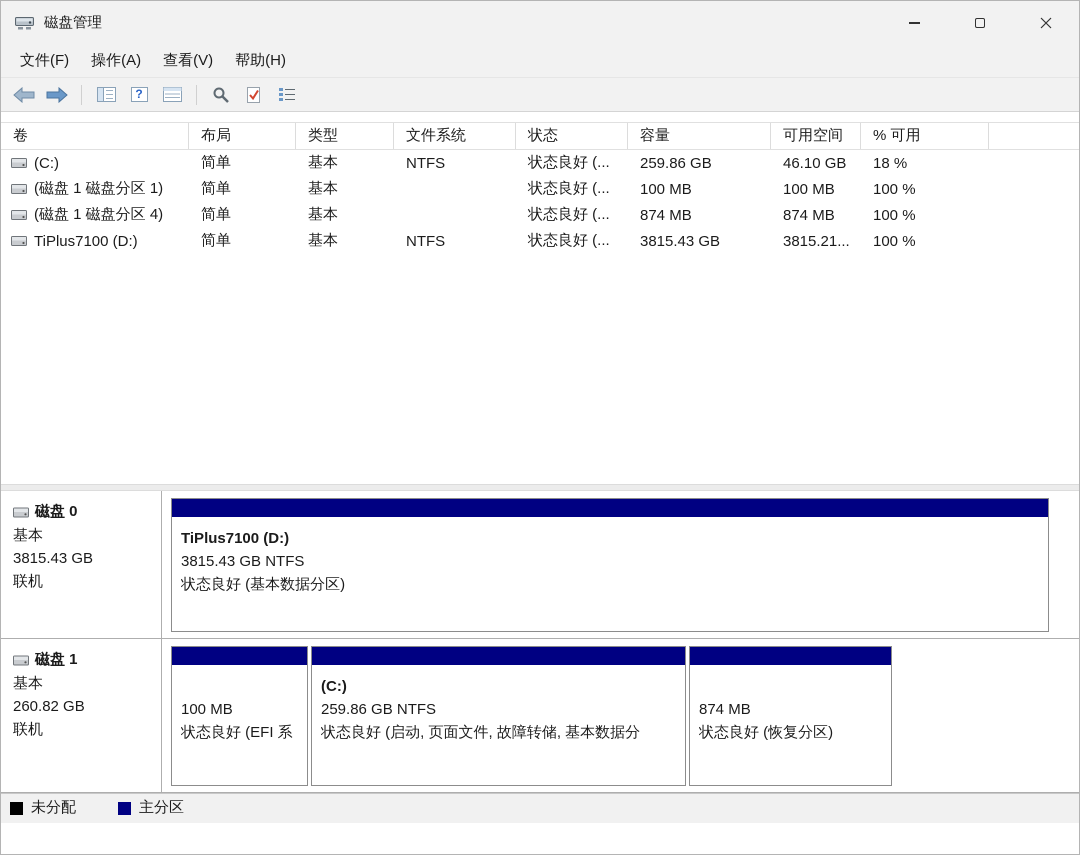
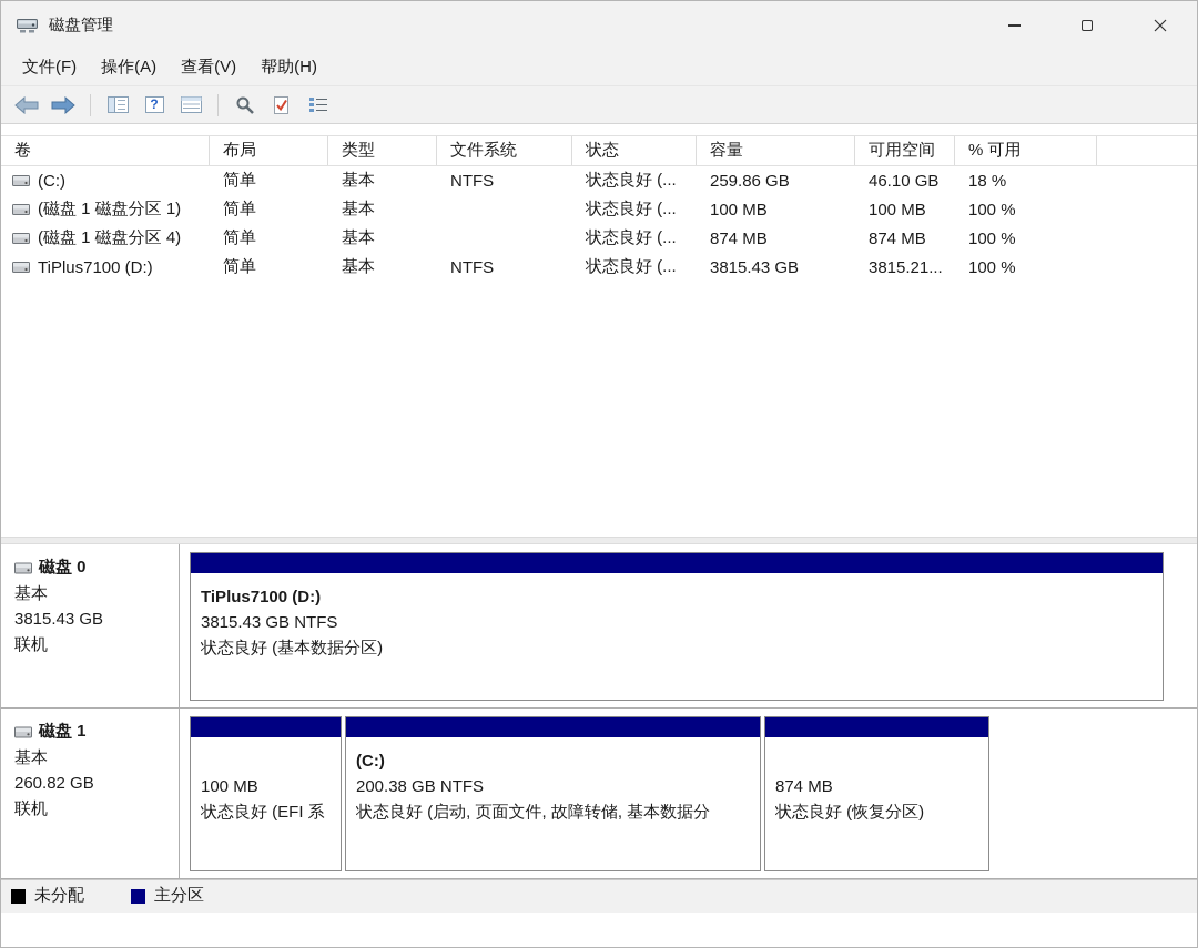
  磁盘管理
  文件(F)
  操作(A)
  查看(V)
  帮助(H)
  ?
  卷
  布局
  类型
  文件系统
  状态
  容量
  可用空间
  % 可用
  (C:)
  简单
  基本
  NTFS
  状态良好 (...
  259.86 GB
  46.10 GB
  18 %
  (磁盘 1 磁盘分区 1)
  简单
  基本
  状态良好 (...
  100 MB
  100 MB
  100 %
  (磁盘 1 磁盘分区 4)
  简单
  基本
  状态良好 (...
  874 MB
  874 MB
  100 %
  TiPlus7100 (D:)
  简单
  基本
  NTFS
  状态良好 (...
  3815.43 GB
  3815.21...
  100 %
  磁盘 0
  基本
  3815.43 GB
  联机
  TiPlus7100 (D:)
  3815.43 GB NTFS
  状态良好 (基本数据分区)
  磁盘 1
  基本
  260.82 GB
  联机
  100 MB
  状态良好 (EFI 系
  (C:)
- 259.86 GB NTFS
+ 200.38 GB NTFS
  状态良好 (启动, 页面文件, 故障转储, 基本数据分
  874 MB
  状态良好 (恢复分区)
  未分配
  主分区
